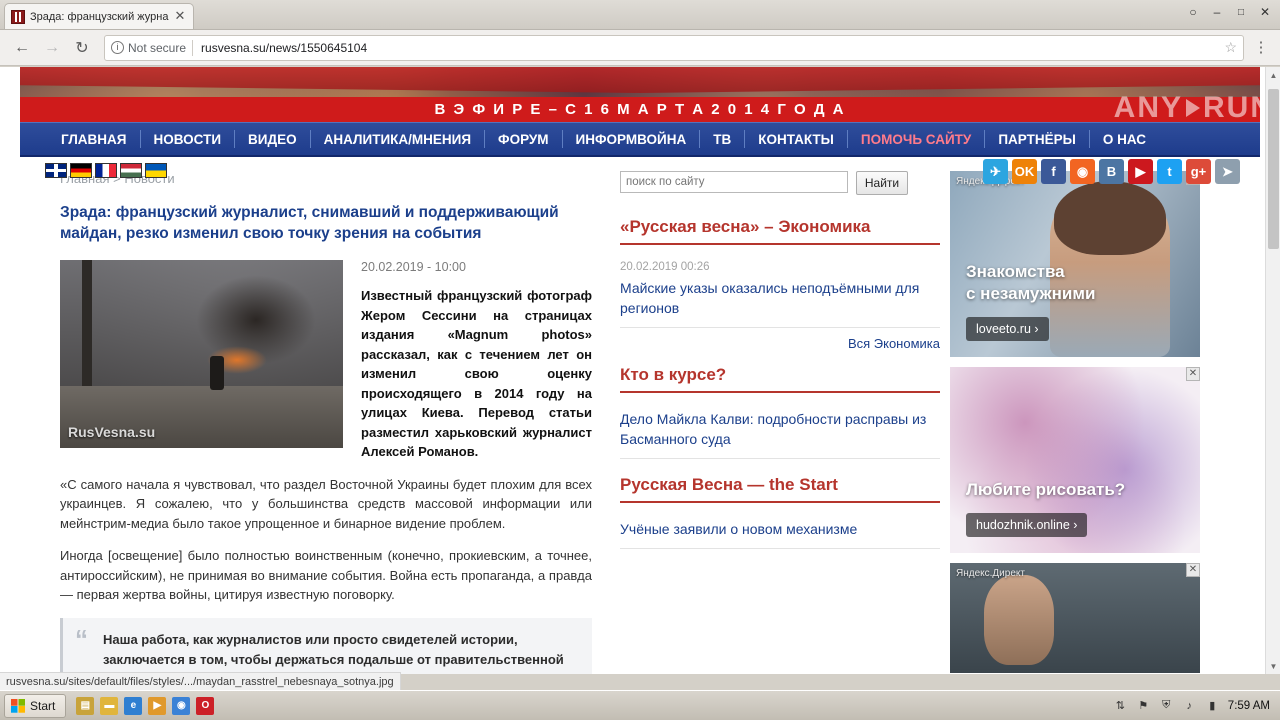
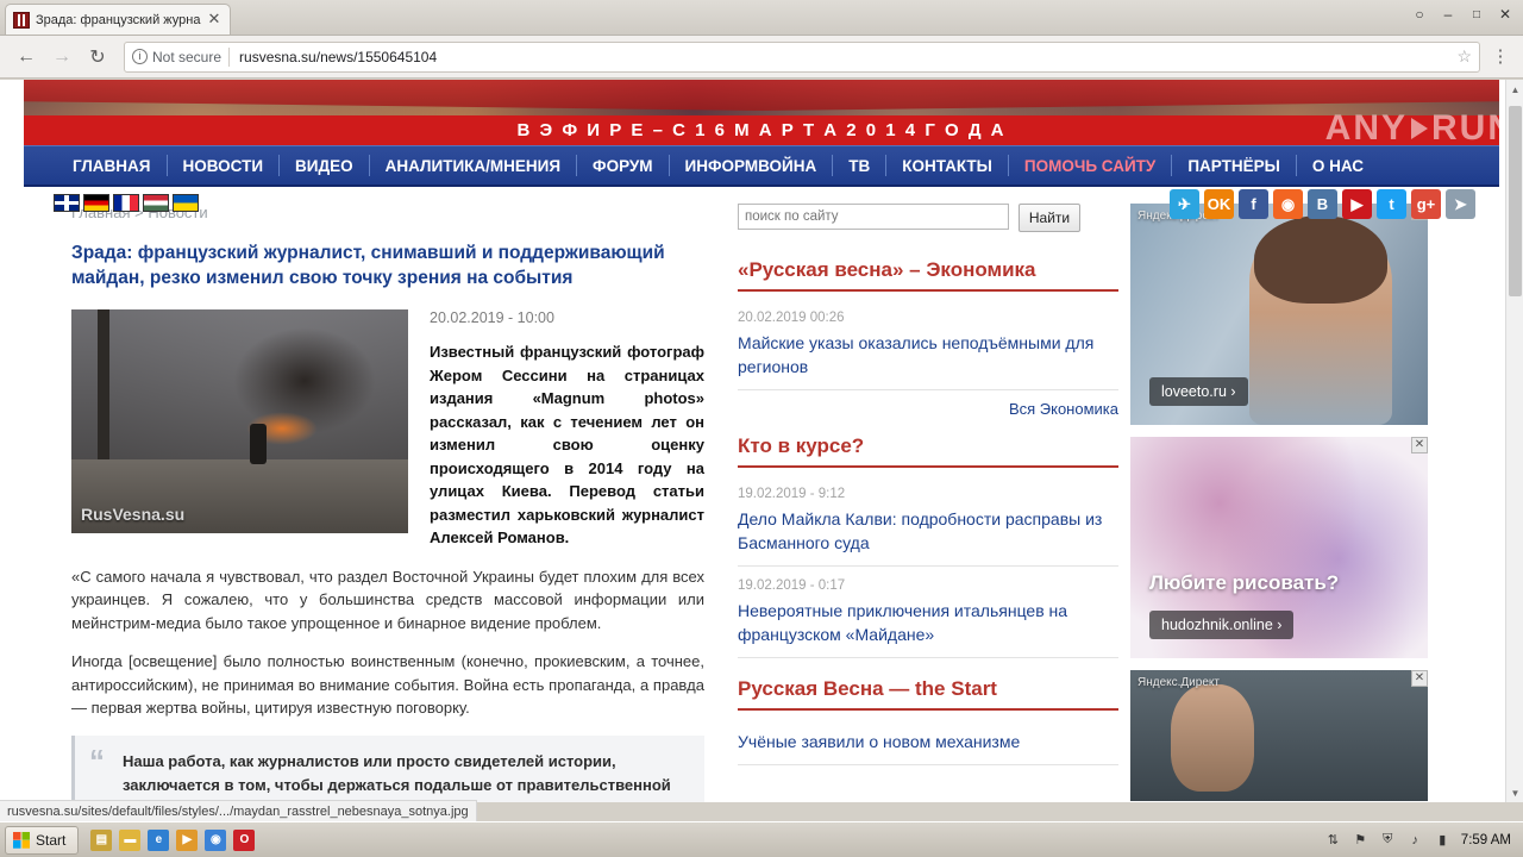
  Зрада: французский журна
  ✕
  ○
  –
  □
  ✕
  ←
  →
  ↻
  i
  Not secure
  rusvesna.su/news/1550645104
  ☆
  ⋮
  В Э Ф И Р Е – С 1 6 М А Р Т А 2 0 1 4 Г О Д А
  ✈
  OK
  f
  ◉
  B
  ▶
  t
  g+
  ➤
  ГЛАВНАЯ
  НОВОСТИ
  ВИДЕО
  АНАЛИТИКА/МНЕНИЯ
  ФОРУМ
  ИНФОРМВОЙНА
  ТВ
  КОНТАКТЫ
  ПОМОЧЬ САЙТУ
  ПАРТНЁРЫ
  О НАС
  Главная > Новости
  Зрада: французский журналист, снимавший и поддерживающий майдан, резко изменил свою точку зрения на события
  RusVesna.su
  20.02.2019 - 10:00
  Известный французский фотограф Жером Сессини на страницах издания «Magnum photos» рассказал, как с течением лет он изменил свою оценку происходящего в 2014 году на улицах Киева. Перевод статьи разместил харьковский журналист Алексей Романов.
  «С самого начала я чувствовал, что раздел Восточной Украины будет плохим для всех украинцев. Я сожалею, что у большинства средств массовой информации или мейнстрим-медиа было такое упрощенное и бинарное видение проблем.
  Иногда [освещение] было полностью воинственным (конечно, прокиевским, а точнее, антироссийским), не принимая во внимание события. Война есть пропаганда, а правда — первая жертва войны, цитируя известную поговорку.
  “
  Наша работа, как журналистов или просто свидетелей истории, заключается в том, чтобы держаться подальше от правительственной
  поиск по сайту
  Найти
  «Русская весна» – Экономика
  20.02.2019 00:26
  Майские указы оказались неподъёмными для регионов
  Вся Экономика
  Кто в курсе?
+ 19.02.2019 - 9:12
  Дело Майкла Калви: подробности расправы из Басманного суда
+ 19.02.2019 - 0:17
+ Невероятные приключения итальянцев на французском «Майдане»
  Русская Весна — the Start
  Учёные заявили о новом механизме
- Знакомства
- с незамужними
  loveeto.ru ›
  ✕
  Любите рисовать?
  hudozhnik.online ›
  Яндекс.Директ
  ✕
  ANY RUN
  ▲
  ▼
  rusvesna.su/sites/default/files/styles/.../maydan_rasstrel_nebesnaya_sotnya.jpg
  Start
  ▤
  ▬
  e
  ▶
  ◉
  O
  ⇅
  ⚑
  ⛨
  ♪
  ▮
  7:59 AM
